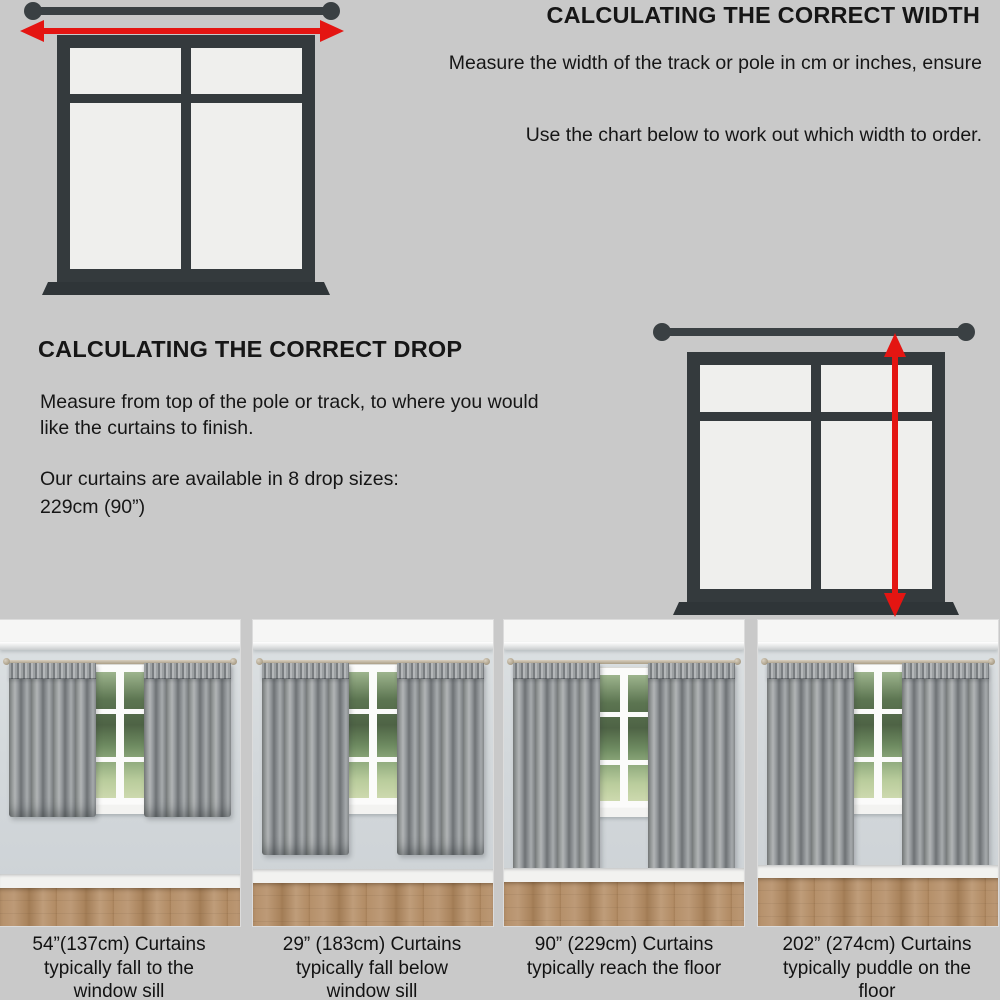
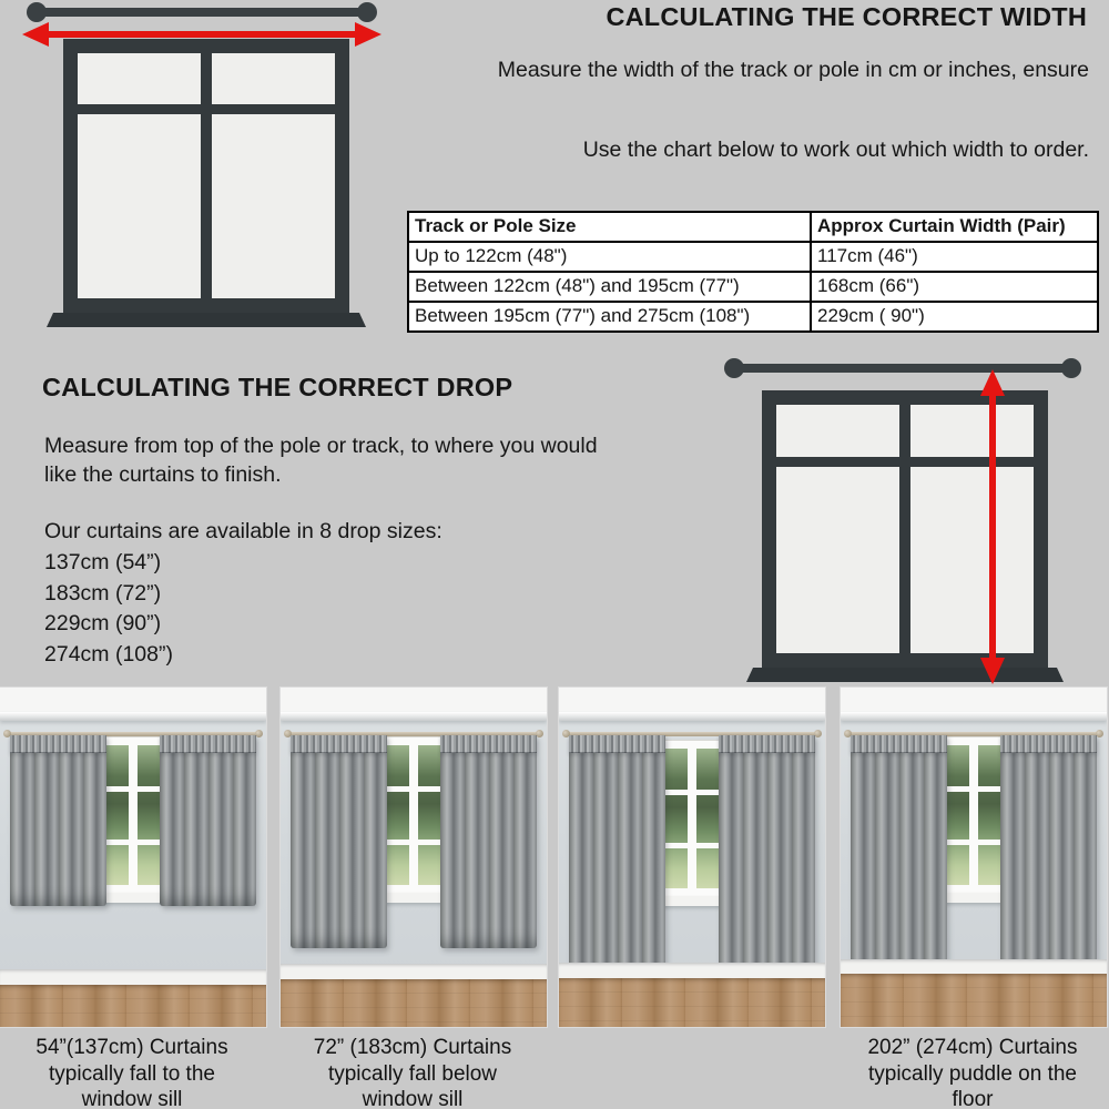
  CALCULATING THE CORRECT WIDTH
  Measure the width of the track or pole in cm or inches, ensure
  Use the chart below to work out which width to order.
+ Track or Pole Size	Approx Curtain Width (Pair)
+ Up to 122cm (48")	117cm (46")
+ Between 122cm (48") and 195cm (77")	168cm (66")
+ Between 195cm (77") and 275cm (108")	229cm ( 90")
  CALCULATING THE CORRECT DROP
  Measure from top of the pole or track, to where you would
  like the curtains to finish.
  Our curtains are available in 8 drop sizes:
+ 137cm (54”)
+ 183cm (72”)
  229cm (90”)
+ 274cm (108”)
  54”(137cm) Curtains typically fall to the window sill
- 29” (183cm) Curtains typically fall below window sill
+ 72” (183cm) Curtains typically fall below window sill
- 90” (229cm) Curtains typically reach the floor
  202” (274cm) Curtains typically puddle on the floor
